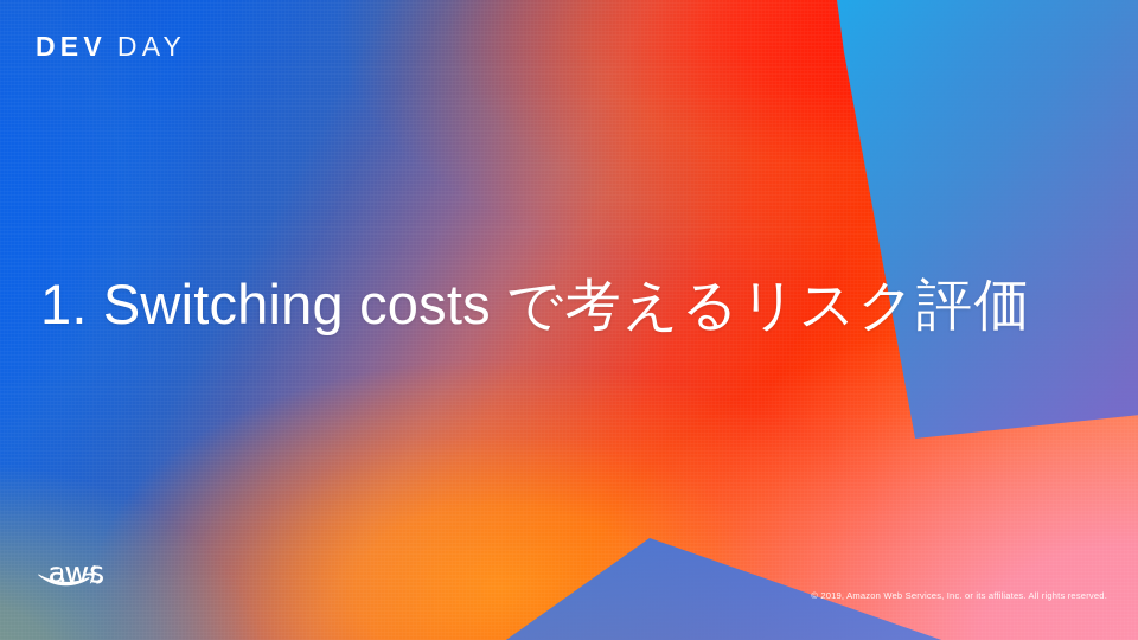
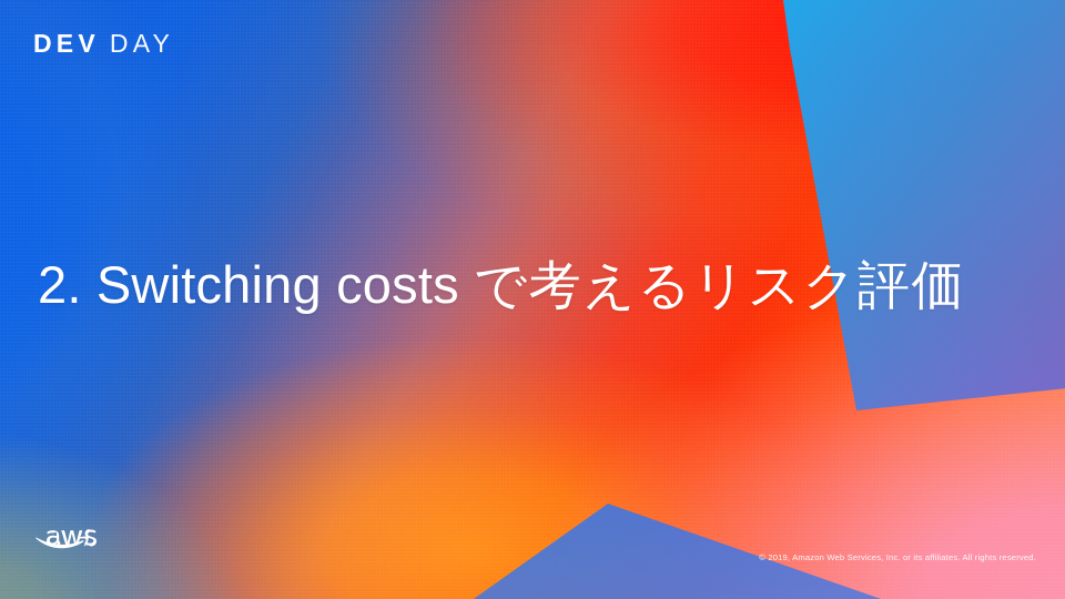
  DEV
  DAY
- 1. Switching costs で考えるリスク評価
+ 2. Switching costs で考えるリスク評価
  © 2019, Amazon Web Services, Inc. or its affiliates. All rights reserved.
